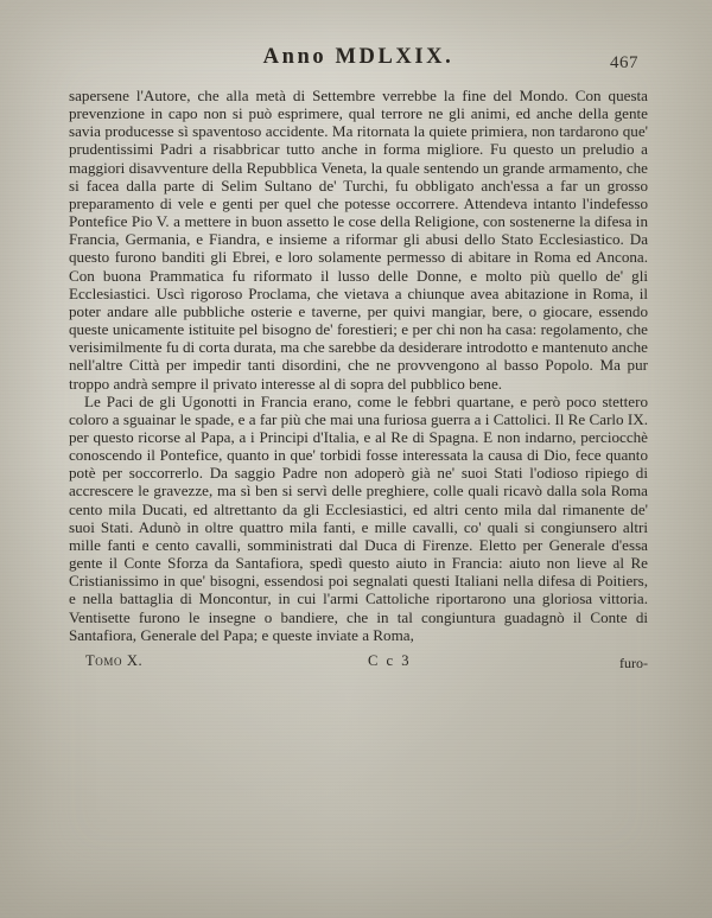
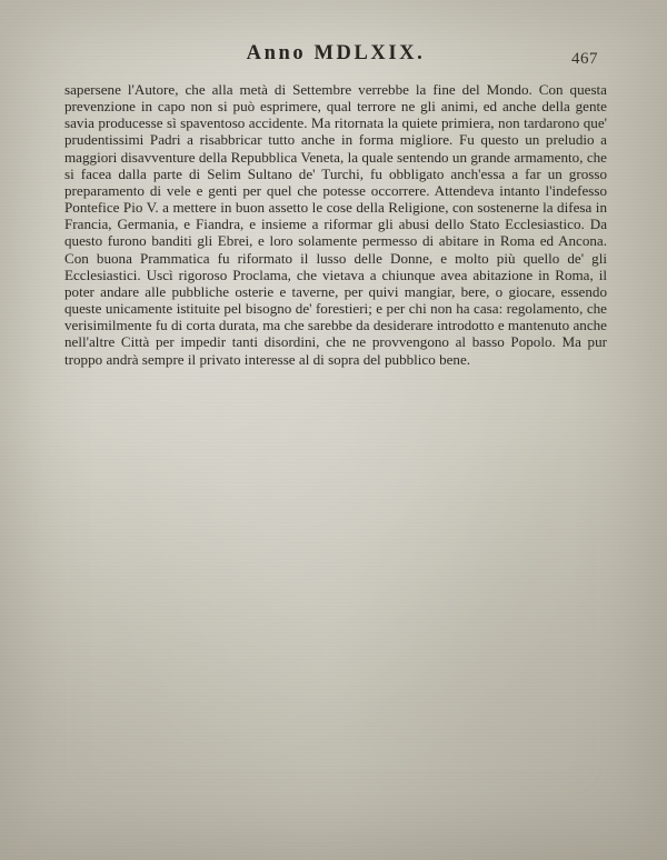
  467
  Anno MDLXIX.
  sapersene l'Autore, che alla metà di Settembre verrebbe la fine del Mondo. Con questa prevenzione in capo non si può esprimere, qual terrore ne gli animi, ed anche della gente savia producesse sì spaventoso accidente. Ma ritornata la quiete primiera, non tardarono que' prudentissimi Padri a risabbricar tutto anche in forma migliore. Fu questo un preludio a maggiori disavventure della Repubblica Veneta, la quale sentendo un grande armamento, che si facea dalla parte di Selim Sultano de' Turchi, fu obbligato anch'essa a far un grosso preparamento di vele e genti per quel che potesse occorrere. Attendeva intanto l'indefesso Pontefice Pio V. a mettere in buon assetto le cose della Religione, con sostenerne la difesa in Francia, Germania, e Fiandra, e insieme a riformar gli abusi dello Stato Ecclesiastico. Da questo furono banditi gli Ebrei, e loro solamente permesso di abitare in Roma ed Ancona. Con buona Prammatica fu riformato il lusso delle Donne, e molto più quello de' gli Ecclesiastici. Uscì rigoroso Proclama, che vietava a chiunque avea abitazione in Roma, il poter andare alle pubbliche osterie e taverne, per quivi mangiar, bere, o giocare, essendo queste unicamente istituite pel bisogno de' forestieri; e per chi non ha casa: regolamento, che verisimilmente fu di corta durata, ma che sarebbe da desiderare introdotto e mantenuto anche nell'altre Città per impedir tanti disordini, che ne provvengono al basso Popolo. Ma pur troppo andrà sempre il privato interesse al di sopra del pubblico bene.
- Le Paci de gli Ugonotti in Francia erano, come le febbri quartane, e però poco stettero coloro a sguainar le spade, e a far più che mai una furiosa guerra a i Cattolici. Il Re Carlo IX. per questo ricorse al Papa, a i Principi d'Italia, e al Re di Spagna. E non indarno, perciocchè conoscendo il Pontefice, quanto in que' torbidi fosse interessata la causa di Dio, fece quanto potè per soccorrerlo. Da saggio Padre non adoperò già ne' suoi Stati l'odioso ripiego di accrescere le gravezze, ma sì ben si servì delle preghiere, colle quali ricavò dalla sola Roma cento mila Ducati, ed altrettanto da gli Ecclesiastici, ed altri cento mila dal rimanente de' suoi Stati. Adunò in oltre quattro mila fanti, e mille cavalli, co' quali si congiunsero altri mille fanti e cento cavalli, somministrati dal Duca di Firenze. Eletto per Generale d'essa gente il Conte Sforza da Santafiora, spedì questo aiuto in Francia: aiuto non lieve al Re Cristianissimo in que' bisogni, essendosi poi segnalati questi Italiani nella difesa di Poitiers, e nella battaglia di Moncontur, in cui l'armi Cattoliche riportarono una gloriosa vittoria. Ventisette furono le insegne o bandiere, che in tal congiuntura guadagnò il Conte di Santafiora, Generale del Papa; e queste inviate a Roma,
- Tomo X.
- C c 3
- furo-
